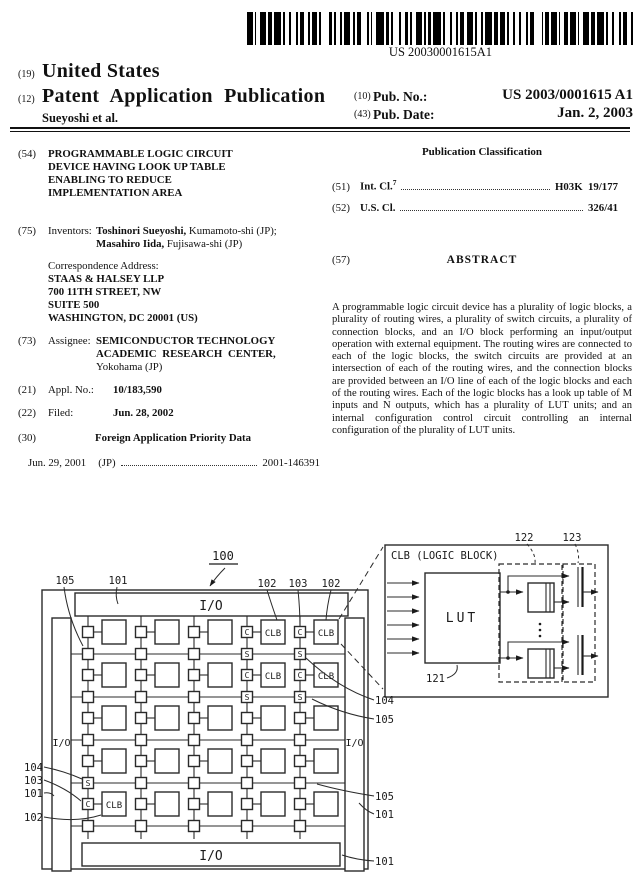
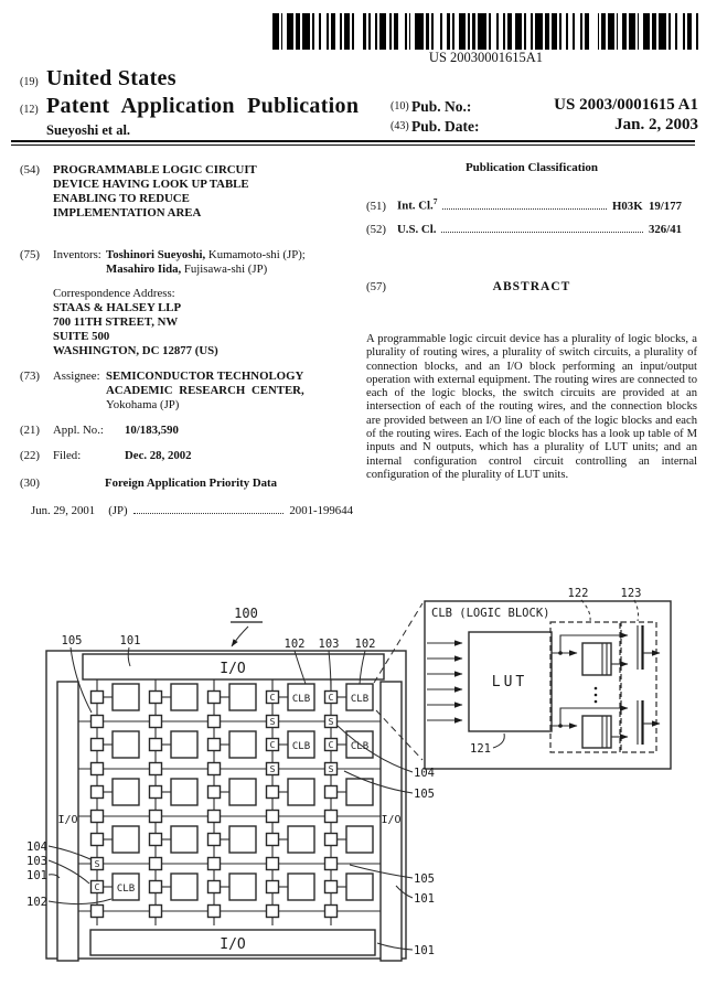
  US 20030001615A1
  (19)
  United States
  (12)
  Patent Application Publication
  (10)
  Pub. No.:
  US 2003/0001615 A1
  (43)
  Pub. Date:
  Jan. 2, 2003
  Sueyoshi et al.
  (54)
  PROGRAMMABLE LOGIC CIRCUIT DEVICE HAVING LOOK UP TABLE ENABLING TO REDUCE IMPLEMENTATION AREA
  (75)
  Inventors:
  Toshinori Sueyoshi, Kumamoto-shi (JP); Masahiro Iida, Fujisawa-shi (JP)
  Correspondence Address:
  STAAS & HALSEY LLP
  700 11TH STREET, NW
  SUITE 500
- WASHINGTON, DC 20001 (US)
+ WASHINGTON, DC 12877 (US)
  (73)
  Assignee:
  SEMICONDUCTOR TECHNOLOGY
  ACADEMIC RESEARCH CENTER,
  Yokohama (JP)
  (21)
  Appl. No.:
  10/183,590
  (22)
  Filed:
- Jun. 28, 2002
+ Dec. 28, 2002
  (30)
  Foreign Application Priority Data
  Jun. 29, 2001
  (JP)
- 2001-146391
+ 2001-199644
  Publication Classification
  (51)
  Int. Cl.7
  H03K 19/177
  (52)
  U.S. Cl.
  326/41
  (57)
  ABSTRACT
  A programmable logic circuit device has a plurality of logic blocks, a plurality of routing wires, a plurality of switch circuits, a plurality of connection blocks, and an I/O block performing an input/output operation with external equipment. The routing wires are connected to each of the logic blocks, the switch circuits are provided at an intersection of each of the routing wires, and the connection blocks are provided between an I/O line of each of the logic blocks and each of the routing wires. Each of the logic blocks has a look up table of M inputs and N outputs, which has a plurality of LUT units; and an internal configuration control circuit controlling an internal configuration of the plurality of LUT units.
  CLB
  C
  S
  CLB
  C
  S
  CLB
  C
  S
  CLB
  C
  S
  S
  CLB
  C
  I/O
  I/O
  I/O
  I/O
  CLB (LOGIC BLOCK)
  LUT
  121
  122
  123
  105
  101
  100
  102
  103
  102
  104
  103
  101
  102
  104
  105
  105
  101
  101
